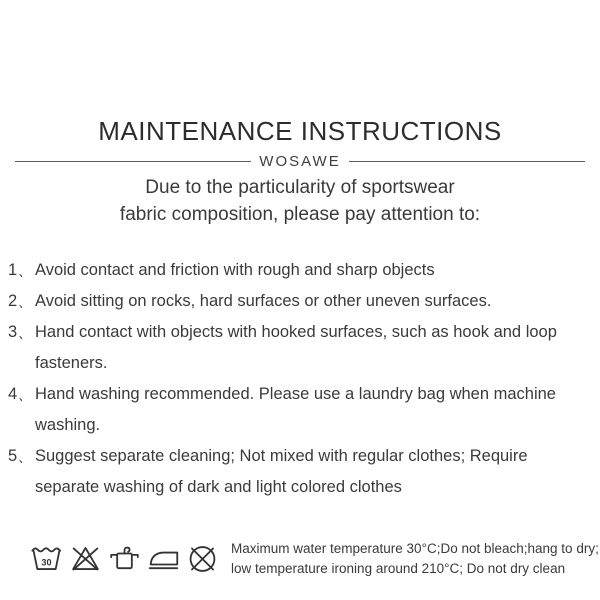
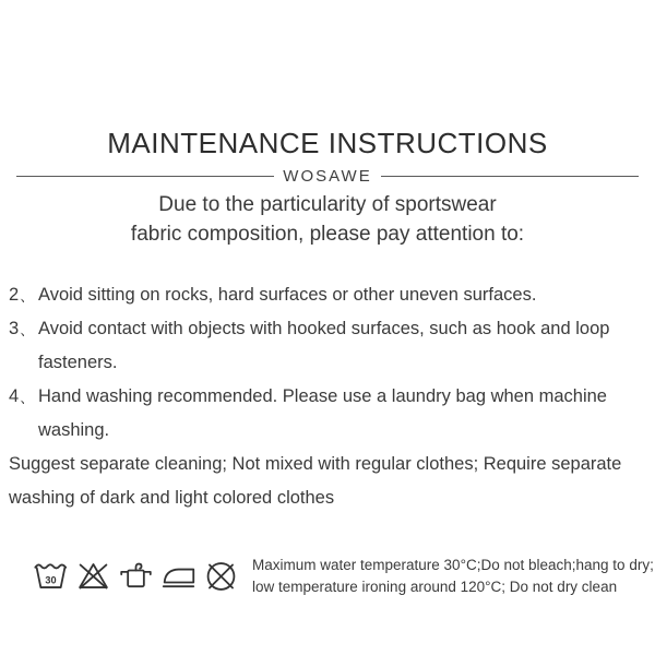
  MAINTENANCE INSTRUCTIONS
  WOSAWE
  Due to the particularity of sportswear
  fabric composition, please pay attention to:
- 1、
- Avoid contact and friction with rough and sharp objects
  2、
  Avoid sitting on rocks, hard surfaces or other uneven surfaces.
  3、
- Hand contact with objects with hooked surfaces, such as hook and loop fasteners.
+ Avoid contact with objects with hooked surfaces, such as hook and loop fasteners.
  4、
  Hand washing recommended. Please use a laundry bag when machine washing.
- 5、
  Suggest separate cleaning; Not mixed with regular clothes; Require separate washing of dark and light colored clothes
  30
  Maximum water temperature 30°C;Do not bleach;hang to dry;
- low temperature ironing around 210°C; Do not dry clean
+ low temperature ironing around 120°C; Do not dry clean
